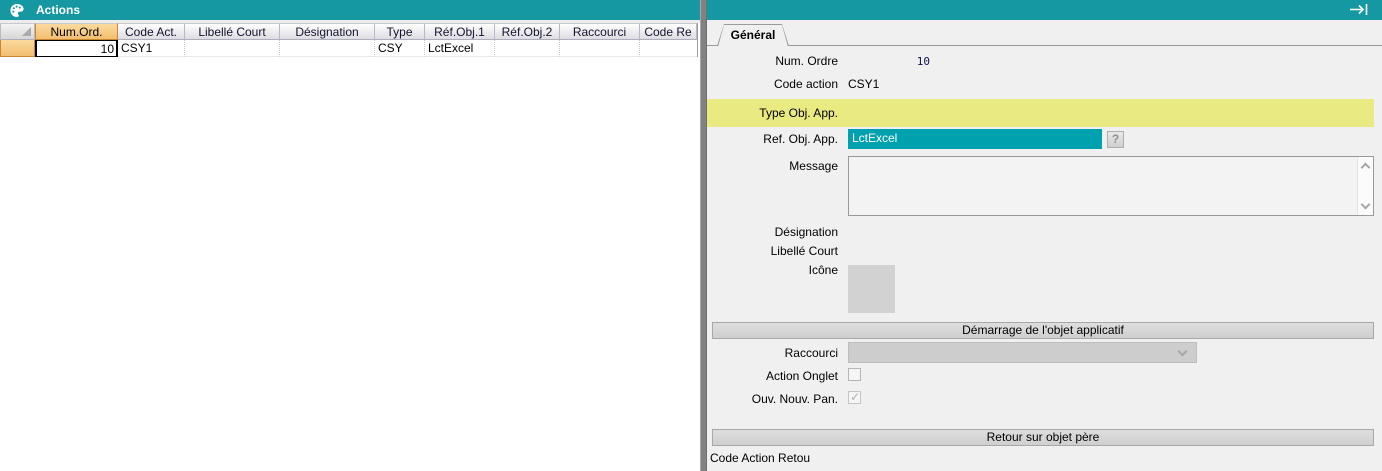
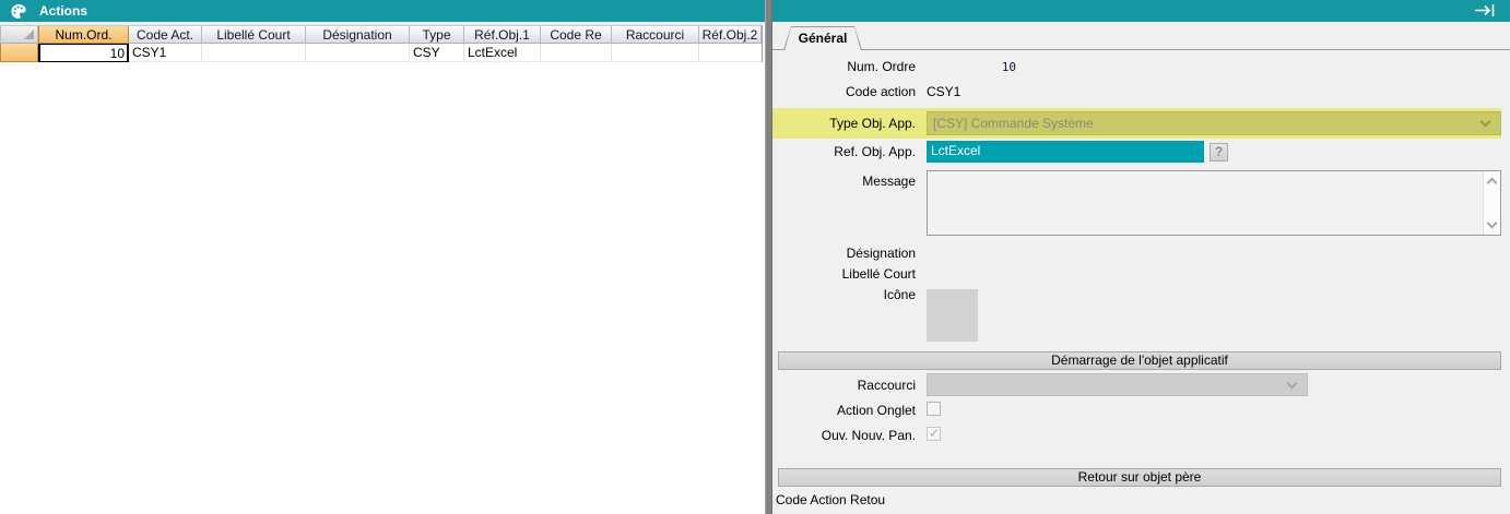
  Actions
  Num.Ord.
  Code Act.
  Libellé Court
  Désignation
  Type
  Réf.Obj.1
- Réf.Obj.2
+ Code Re
  Raccourci
- Code Re
+ Réf.Obj.2
  10
  CSY1
  CSY
  LctExcel
  Général
  Num. Ordre
  10
  Code action
  CSY1
  Type Obj. App.
+ [CSY] Commande Système
  Ref. Obj. App.
  LctExcel
  ?
  Message
  Désignation
  Libellé Court
  Icône
  Démarrage de l'objet applicatif
  Raccourci
  Action Onglet
  Ouv. Nouv. Pan.
  ✓
  Retour sur objet père
  Code Action Retou
